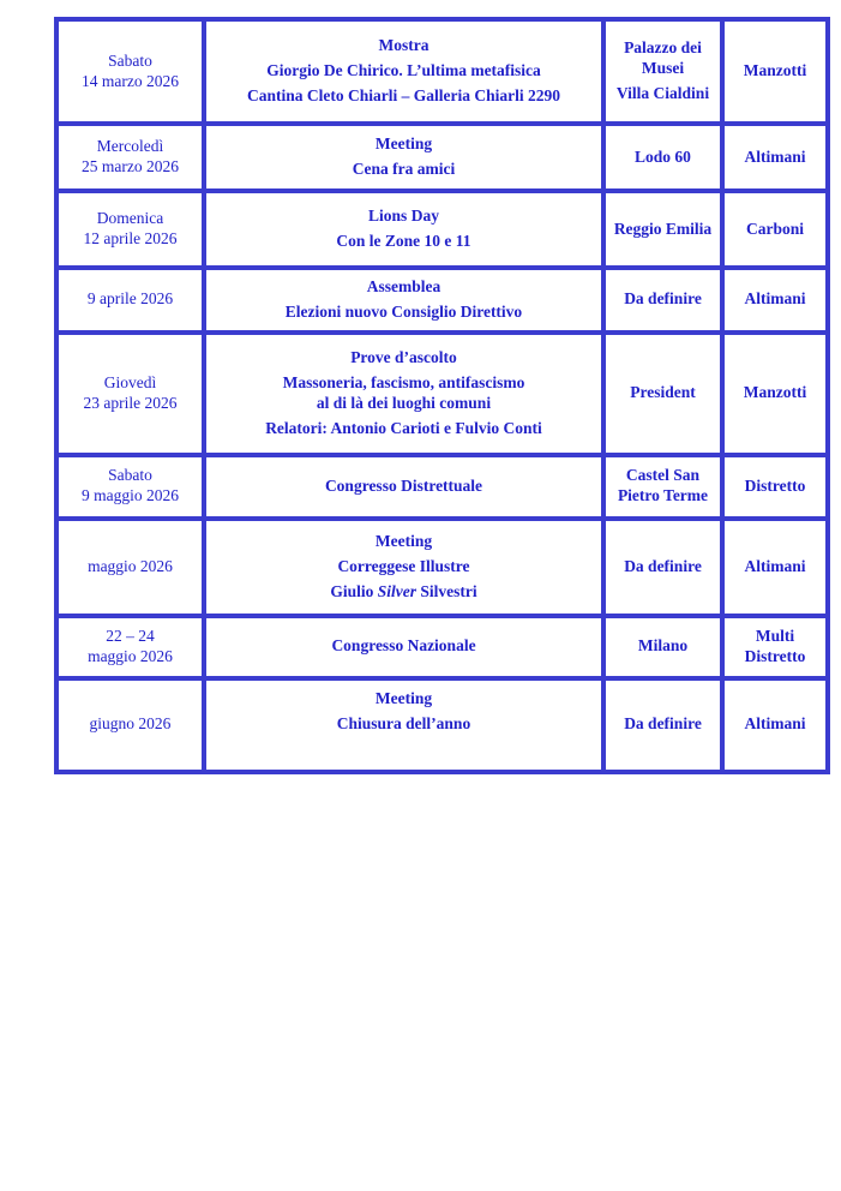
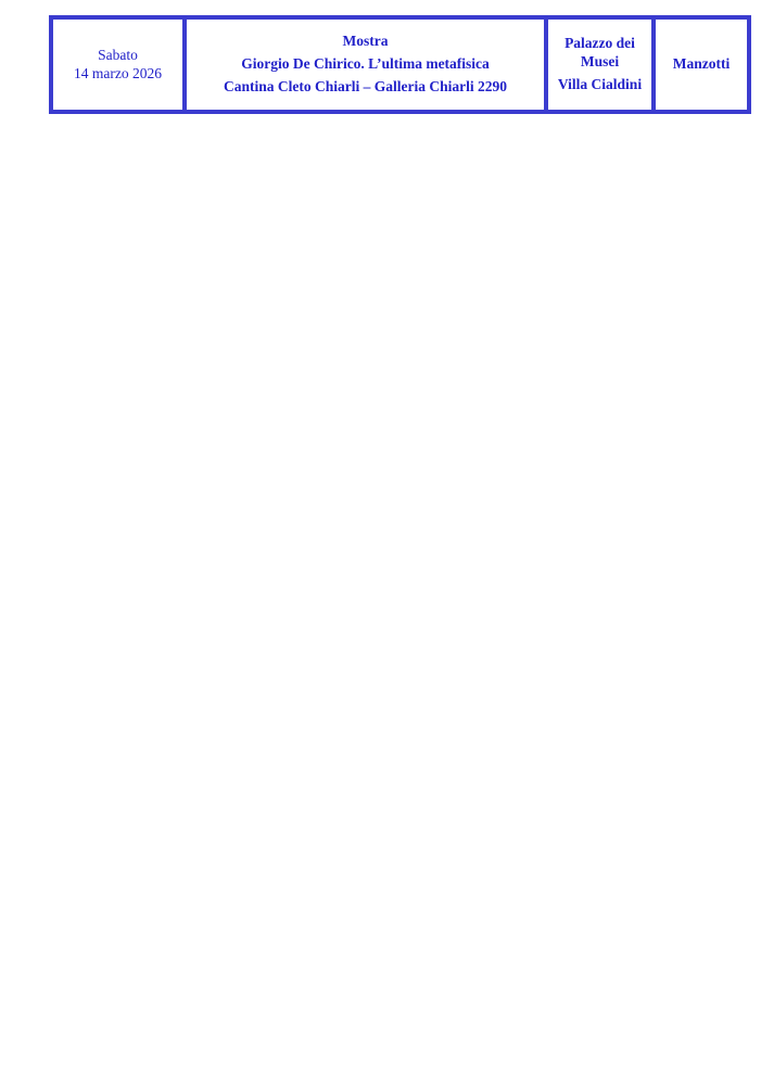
  Sabato14 marzo 2026	MostraGiorgio De Chirico. L’ultima metafisicaCantina Cleto Chiarli – Galleria Chiarli 2290	Palazzo dei MuseiVilla Cialdini	Manzotti
- Mercoledì25 marzo 2026	MeetingCena fra amici	Lodo 60	Altimani
- Domenica12 aprile 2026	Lions DayCon le Zone 10 e 11	Reggio Emilia	Carboni
- 9 aprile 2026	AssembleaElezioni nuovo Consiglio Direttivo	Da definire	Altimani
- Giovedì23 aprile 2026	Prove d’ascoltoMassoneria, fascismo, antifascismoal di là dei luoghi comuniRelatori: Antonio Carioti e Fulvio Conti	President	Manzotti
- Sabato9 maggio 2026	Congresso Distrettuale	Castel San Pietro Terme	Distretto
- maggio 2026	MeetingCorreggese IllustreGiulio Silver Silvestri	Da definire	Altimani
- 22 – 24maggio 2026	Congresso Nazionale	Milano	Multi Distretto
- giugno 2026	MeetingChiusura dell’anno	Da definire	Altimani
